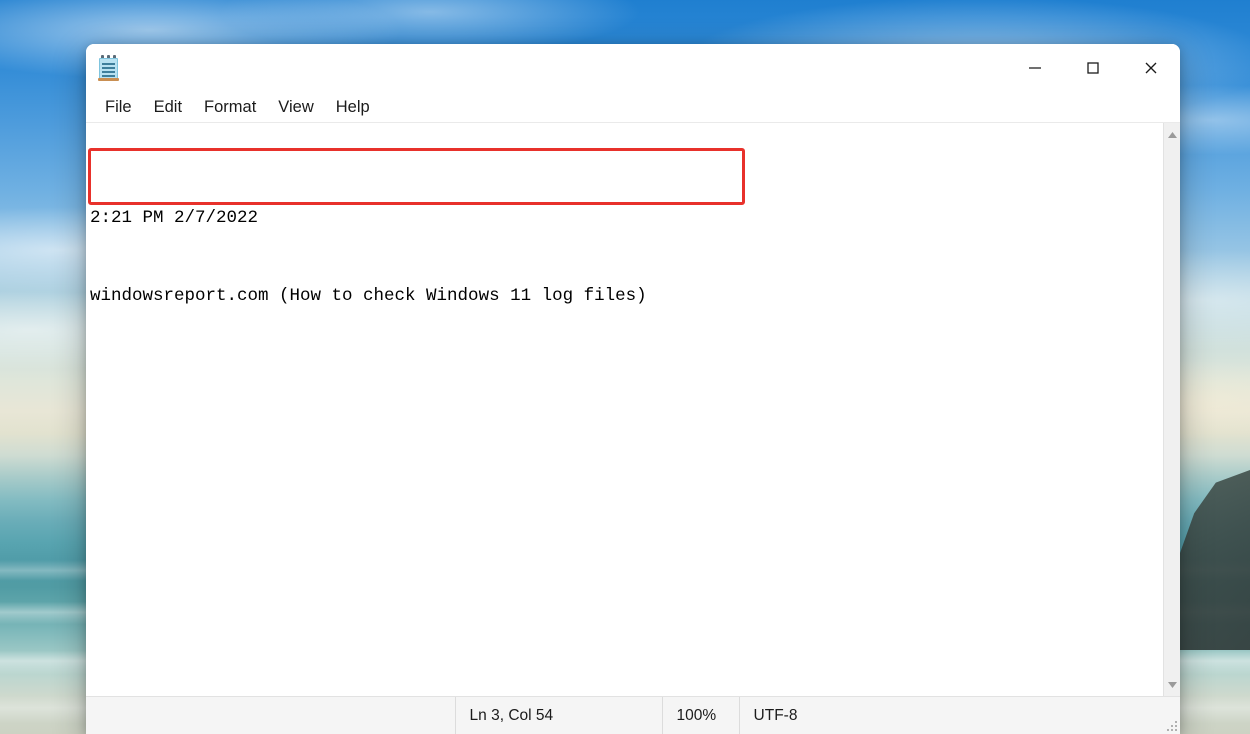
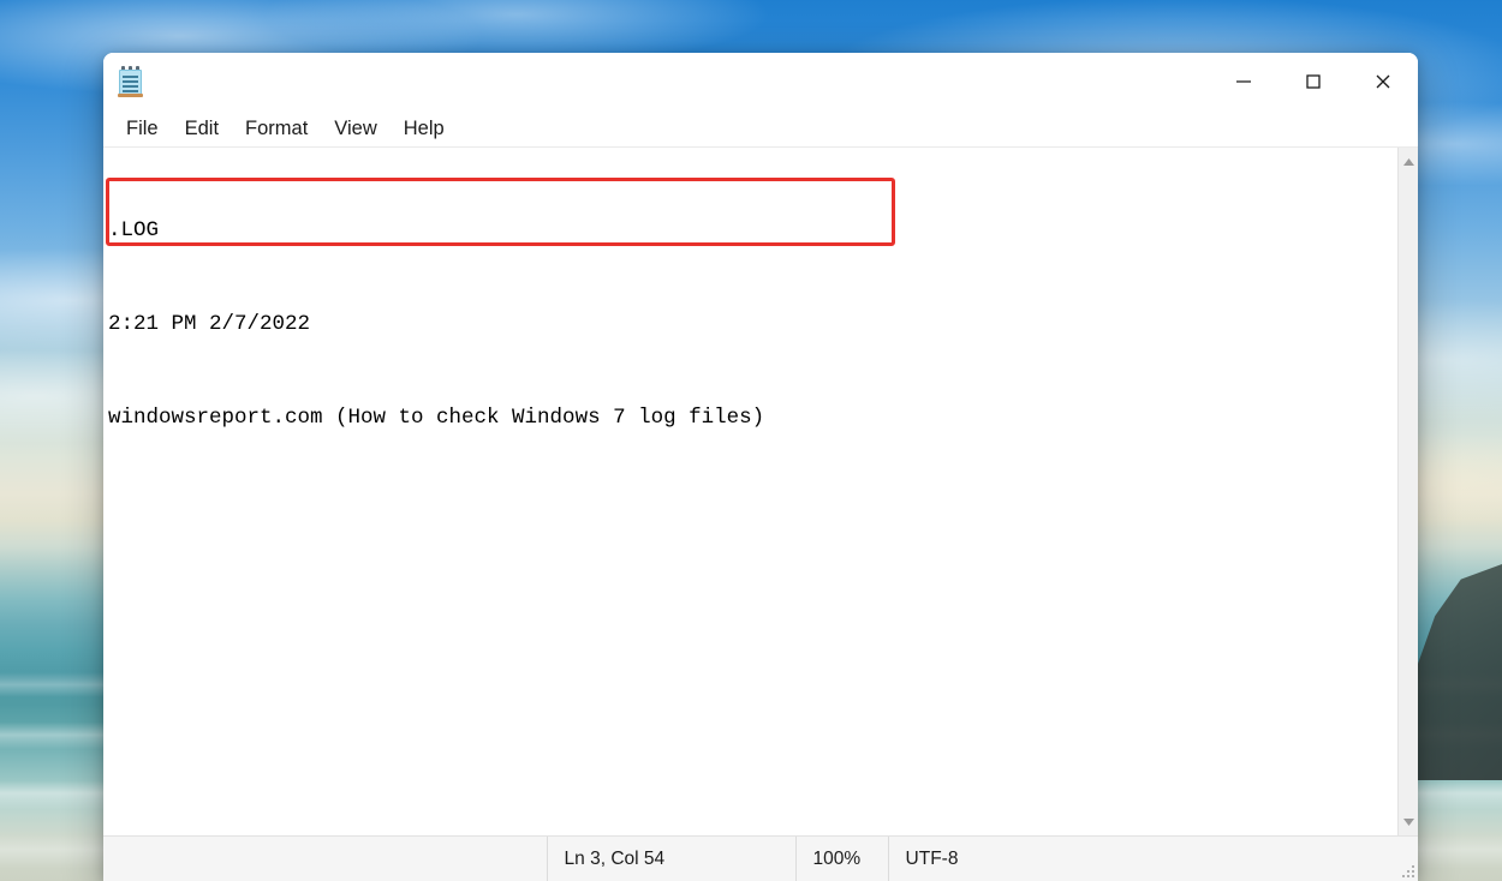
  File
  Edit
  Format
  View
  Help
+ .LOG
  2:21 PM 2/7/2022
- windowsreport.com (How to check Windows 11 log files)
+ windowsreport.com (How to check Windows 7 log files)
  Ln 3, Col 54
  100%
  UTF-8
